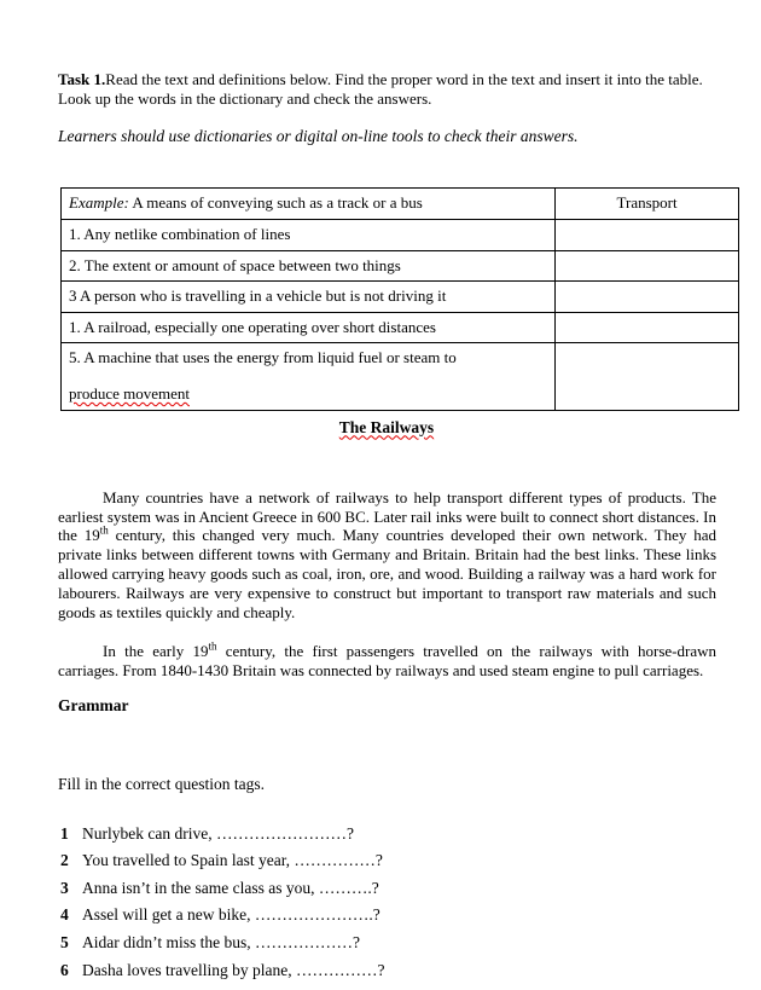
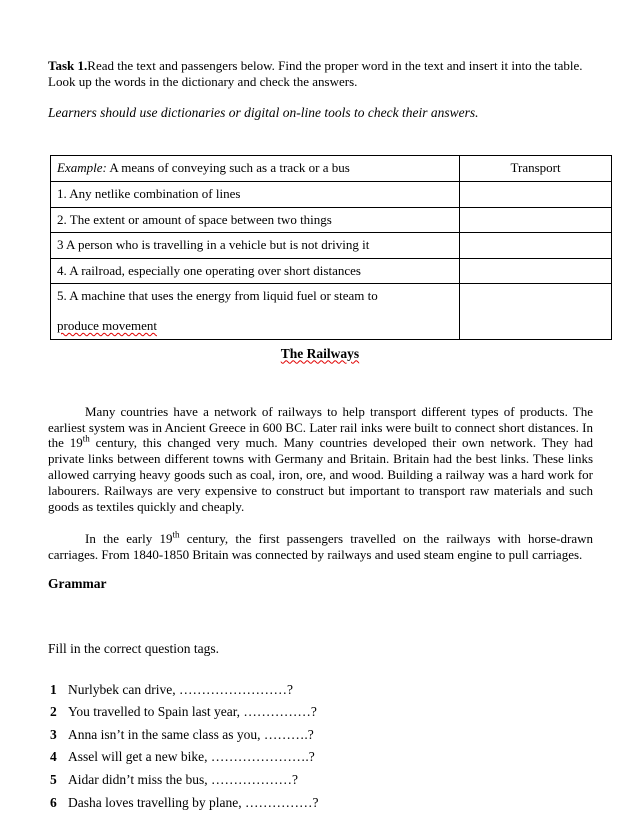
- Task 1.Read the text and definitions below. Find the proper word in the text and insert it into the table. Look up the words in the dictionary and check the answers.
+ Task 1.Read the text and passengers below. Find the proper word in the text and insert it into the table. Look up the words in the dictionary and check the answers.
  Learners should use dictionaries or digital on-line tools to check their answers.
  Example: A means of conveying such as a track or a bus	Transport
  1. Any netlike combination of lines
  2. The extent or amount of space between two things
  3 A person who is travelling in a vehicle but is not driving it
- 1. A railroad, especially one operating over short distances
+ 4. A railroad, especially one operating over short distances
  5. A machine that uses the energy from liquid fuel or steam to produce movement
  The Railways
  Many countries have a network of railways to help transport different types of products. The earliest system was in Ancient Greece in 600 BC. Later rail inks were built to connect short distances. In the 19th century, this changed very much. Many countries developed their own network. They had private links between different towns with Germany and Britain. Britain had the best links. These links allowed carrying heavy goods such as coal, iron, ore, and wood. Building a railway was a hard work for labourers. Railways are very expensive to construct but important to transport raw materials and such goods as textiles quickly and cheaply.
- In the early 19th century, the first passengers travelled on the railways with horse-drawn carriages. From 1840-1430 Britain was connected by railways and used steam engine to pull carriages.
+ In the early 19th century, the first passengers travelled on the railways with horse-drawn carriages. From 1840-1850 Britain was connected by railways and used steam engine to pull carriages.
  Grammar
  Fill in the correct question tags.
  1
  Nurlybek can drive, ……………………?
  2
  You travelled to Spain last year, ……………?
  3
  Anna isn’t in the same class as you, ……….?
  4
  Assel will get a new bike, ………………….?
  5
  Aidar didn’t miss the bus, ………………?
  6
  Dasha loves travelling by plane, ……………?
